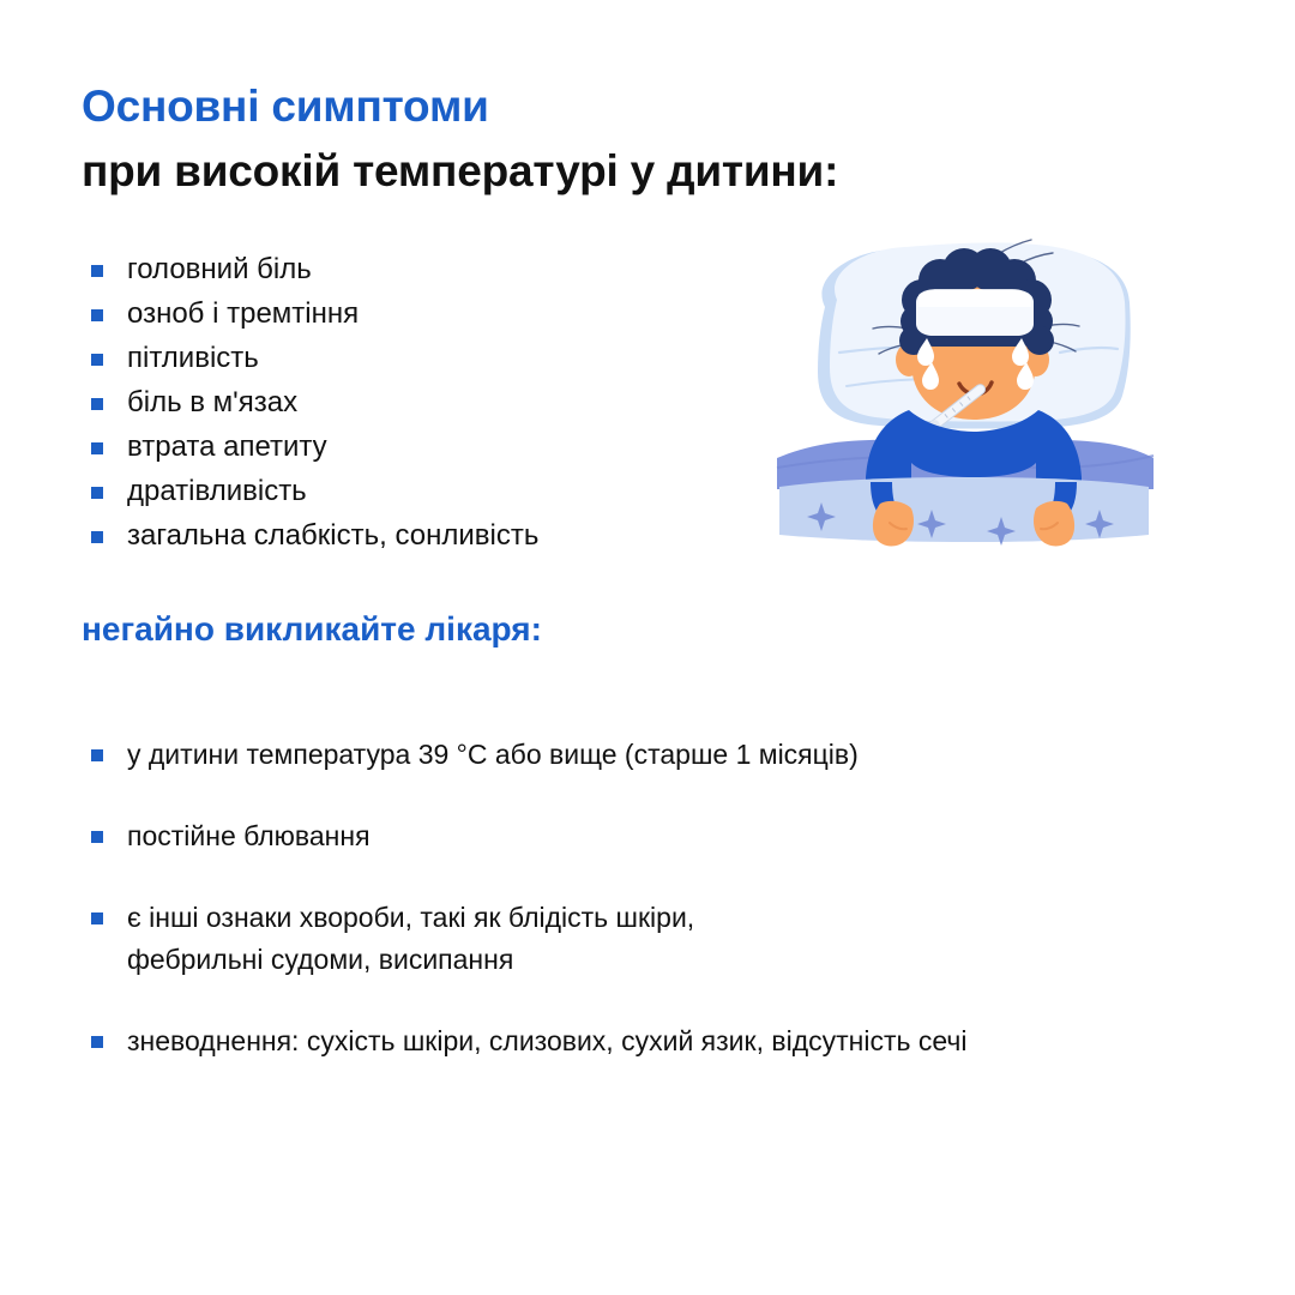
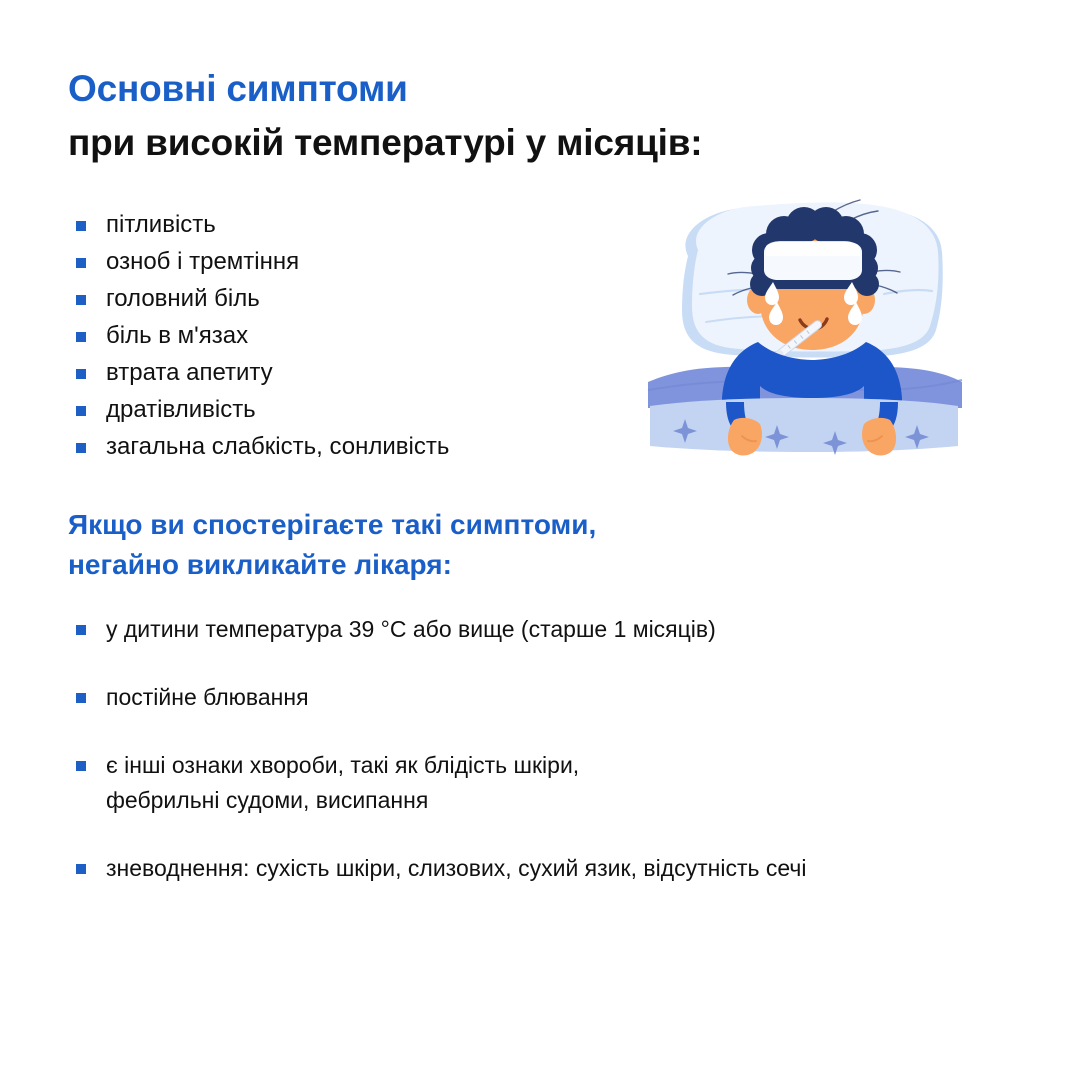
  Основні симптоми
- при високій температурі у дитини:
+ при високій температурі у місяців:
- головний біль
+ пітливість
  озноб і тремтіння
- пітливість
+ головний біль
  біль в м'язах
  втрата апетиту
  дратівливість
  загальна слабкість, сонливість
+ Якщо ви спостерігаєте такі симптоми,
  негайно викликайте лікаря:
  у дитини температура 39 °C або вище (старше 1 місяців)
  постійне блювання
  є інші ознаки хвороби, такі як блідість шкіри,
  фебрильні судоми, висипання
  зневоднення: сухість шкіри, слизових, сухий язик, відсутність сечі
